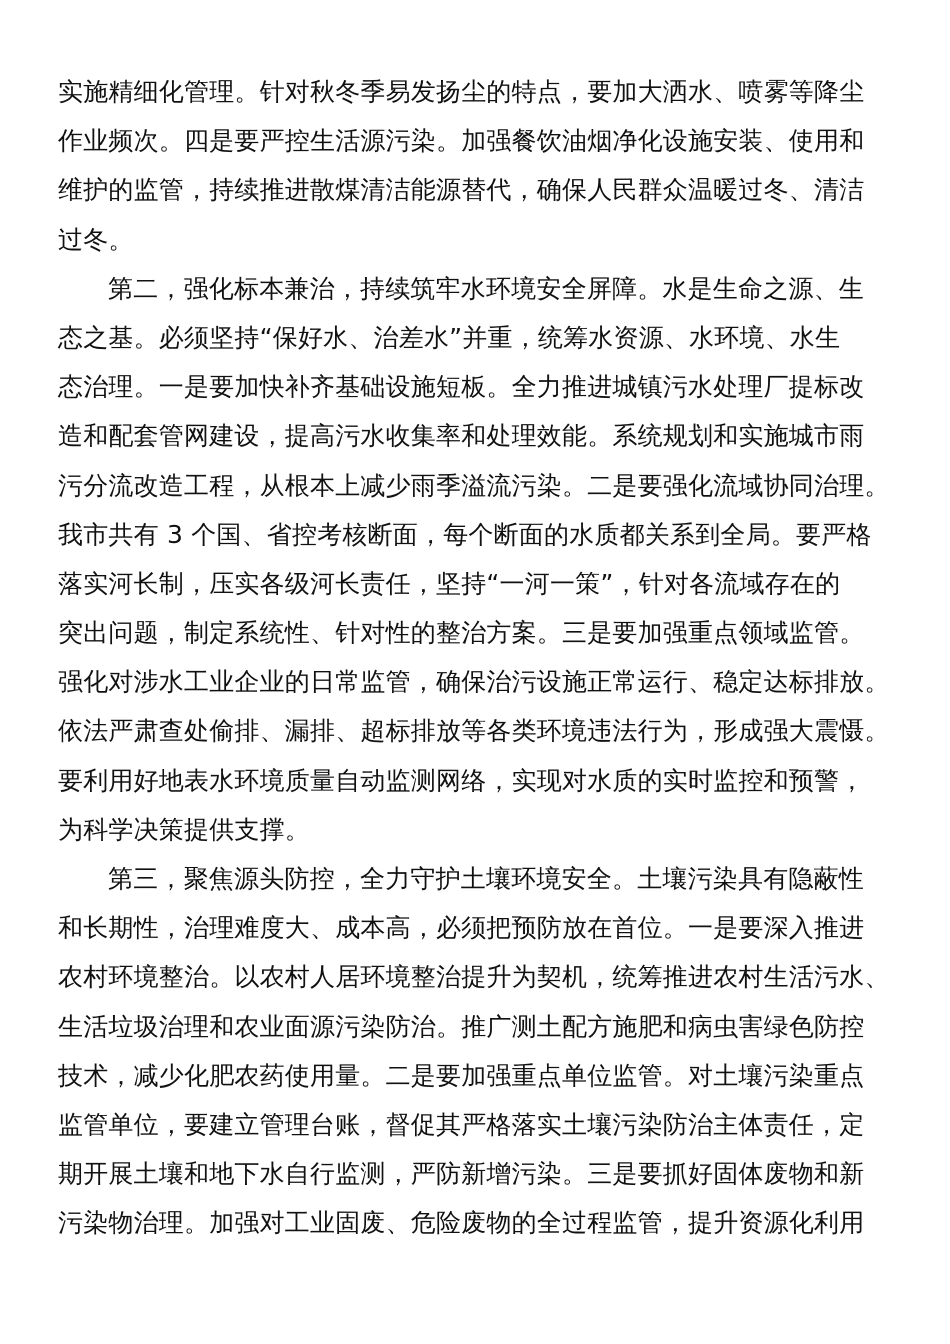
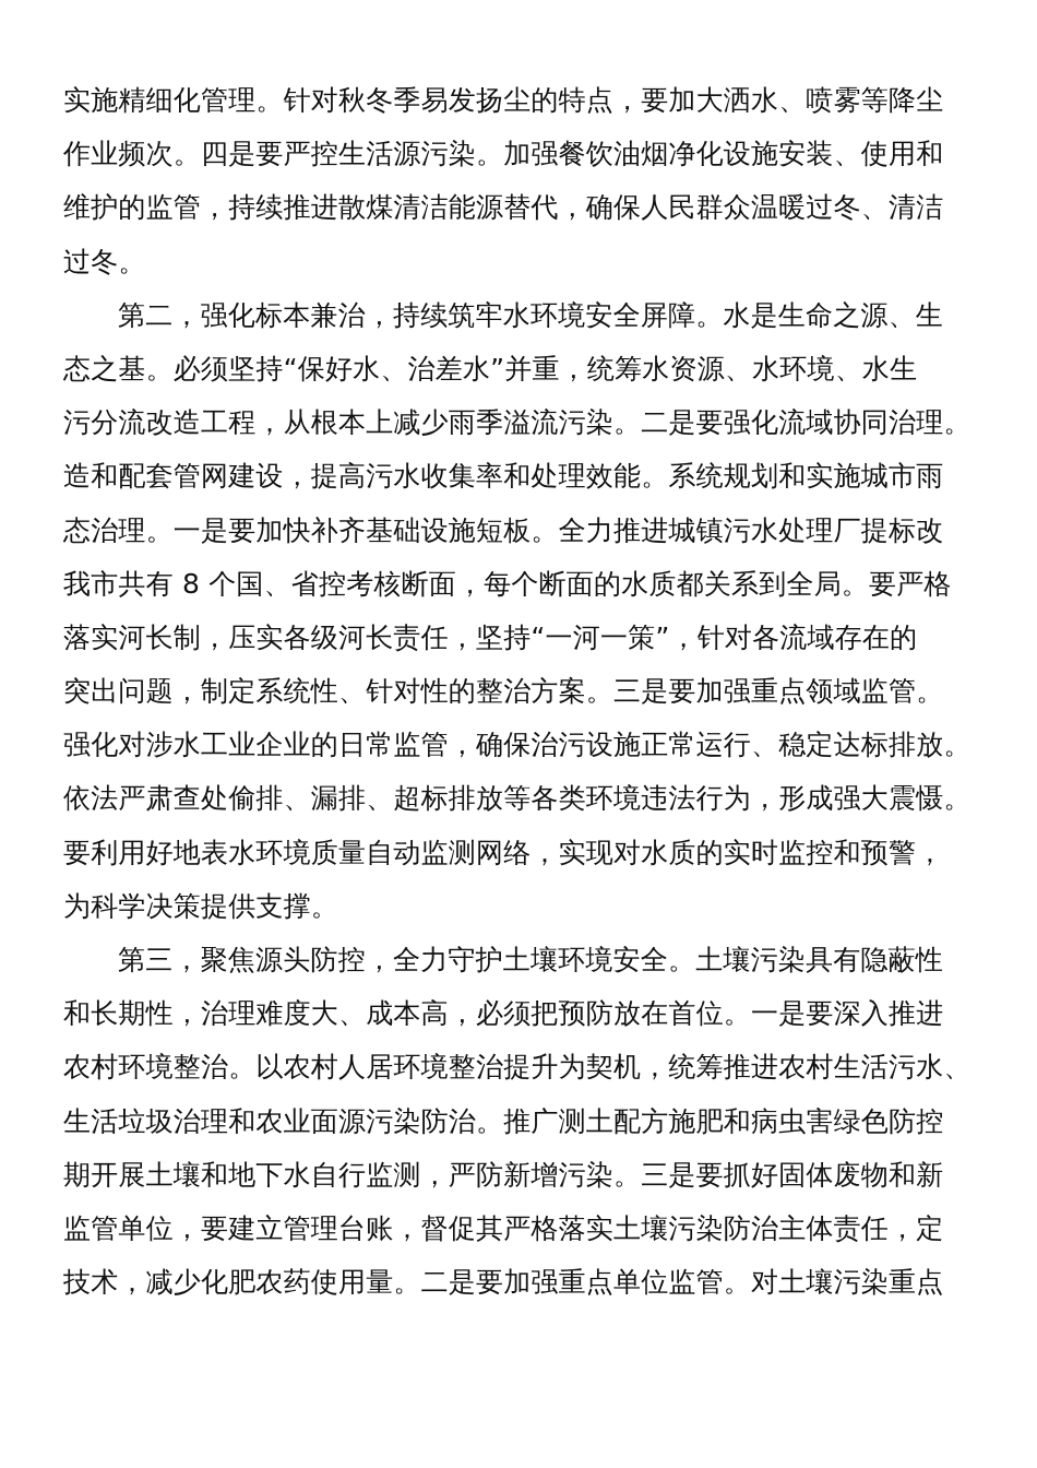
  实施精细化管理。针对秋冬季易发扬尘的特点，要加大洒水、喷雾等降尘
  作业频次。四是要严控生活源污染。加强餐饮油烟净化设施安装、使用和
  维护的监管，持续推进散煤清洁能源替代，确保人民群众温暖过冬、清洁
  过冬。
  第二，强化标本兼治，持续筑牢水环境安全屏障。水是生命之源、生
  态之基。必须坚持“保好水、治差水”并重，统筹水资源、水环境、水生
- 态治理。一是要加快补齐基础设施短板。全力推进城镇污水处理厂提标改
+ 污分流改造工程，从根本上减少雨季溢流污染。二是要强化流域协同治理。
  造和配套管网建设，提高污水收集率和处理效能。系统规划和实施城市雨
- 污分流改造工程，从根本上减少雨季溢流污染。二是要强化流域协同治理。
+ 态治理。一是要加快补齐基础设施短板。全力推进城镇污水处理厂提标改
- 我市共有 3 个国、省控考核断面，每个断面的水质都关系到全局。要严格
+ 我市共有 8 个国、省控考核断面，每个断面的水质都关系到全局。要严格
  落实河长制，压实各级河长责任，坚持“一河一策”，针对各流域存在的
  突出问题，制定系统性、针对性的整治方案。三是要加强重点领域监管。
  强化对涉水工业企业的日常监管，确保治污设施正常运行、稳定达标排放。
  依法严肃查处偷排、漏排、超标排放等各类环境违法行为，形成强大震慑。
  要利用好地表水环境质量自动监测网络，实现对水质的实时监控和预警，
  为科学决策提供支撑。
  第三，聚焦源头防控，全力守护土壤环境安全。土壤污染具有隐蔽性
  和长期性，治理难度大、成本高，必须把预防放在首位。一是要深入推进
  农村环境整治。以农村人居环境整治提升为契机，统筹推进农村生活污水、
  生活垃圾治理和农业面源污染防治。推广测土配方施肥和病虫害绿色防控
- 技术，减少化肥农药使用量。二是要加强重点单位监管。对土壤污染重点
+ 期开展土壤和地下水自行监测，严防新增污染。三是要抓好固体废物和新
  监管单位，要建立管理台账，督促其严格落实土壤污染防治主体责任，定
- 期开展土壤和地下水自行监测，严防新增污染。三是要抓好固体废物和新
+ 技术，减少化肥农药使用量。二是要加强重点单位监管。对土壤污染重点
- 污染物治理。加强对工业固废、危险废物的全过程监管，提升资源化利用
